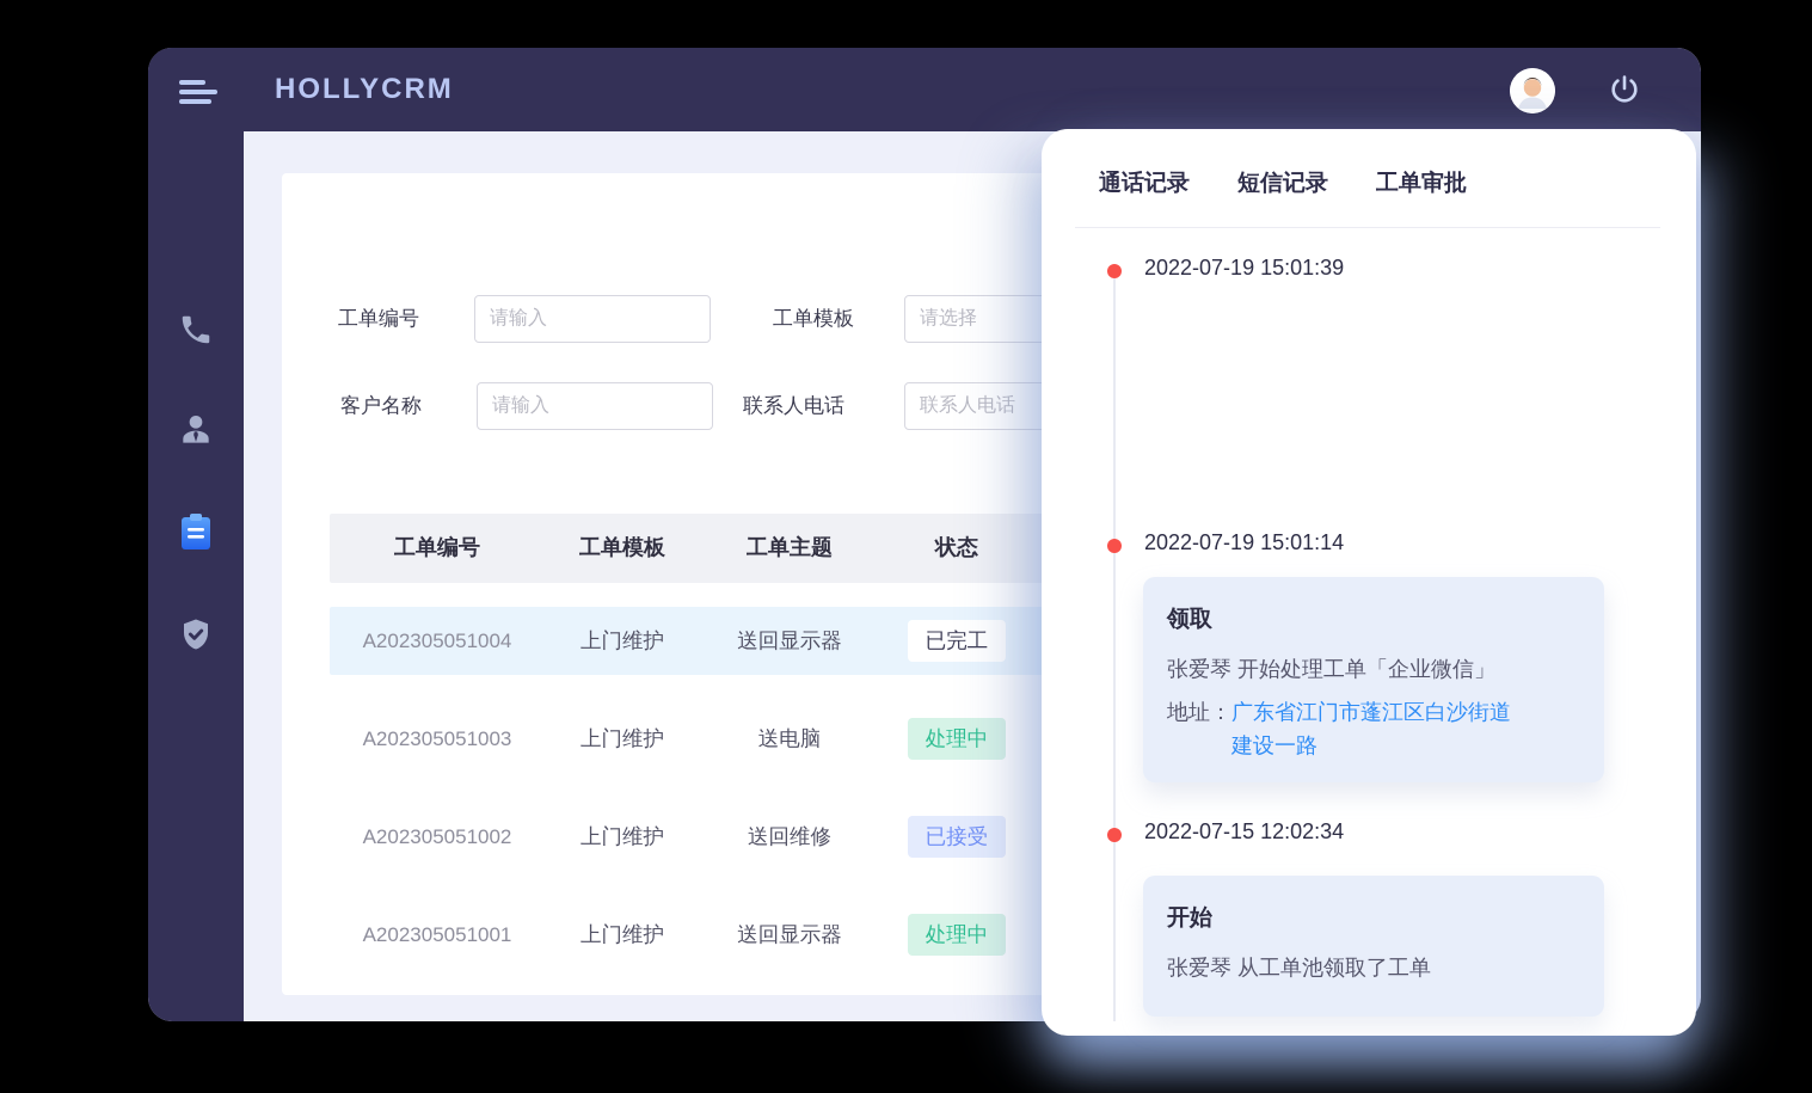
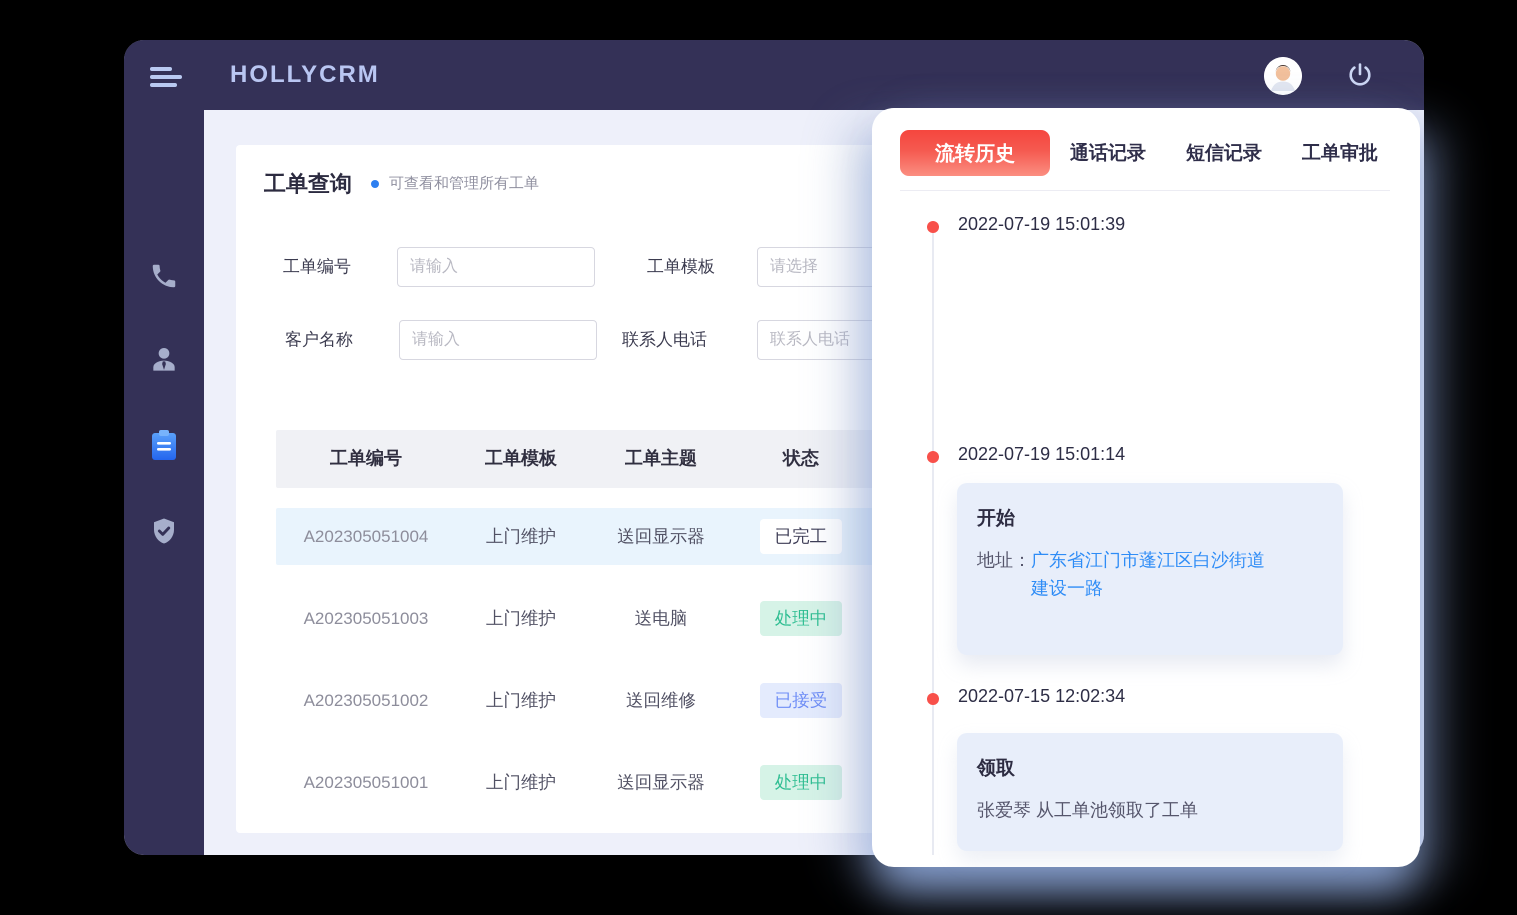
  HOLLYCRM
+ 工单查询
+ 可查看和管理所有工单
  工单编号
  请输入
  工单模板
  请选择
  客户名称
  请输入
  联系人电话
  联系人电话
  工单编号
  工单模板
  工单主题
  状态
  A202305051004
  上门维护
  送回显示器
  已完工
  A202305051003
  上门维护
  送电脑
  处理中
  A202305051002
  上门维护
  送回维修
  已接受
  A202305051001
  上门维护
  送回显示器
  处理中
+ 流转历史
  通话记录
  短信记录
  工单审批
  2022-07-19 15:01:39
  2022-07-19 15:01:14
- 领取
+ 开始
- 张爱琴 开始处理工单「企业微信」
  地址：
  广东省江门市蓬江区白沙街道建设一路
  2022-07-15 12:02:34
- 开始
+ 领取
  张爱琴 从工单池领取了工单
